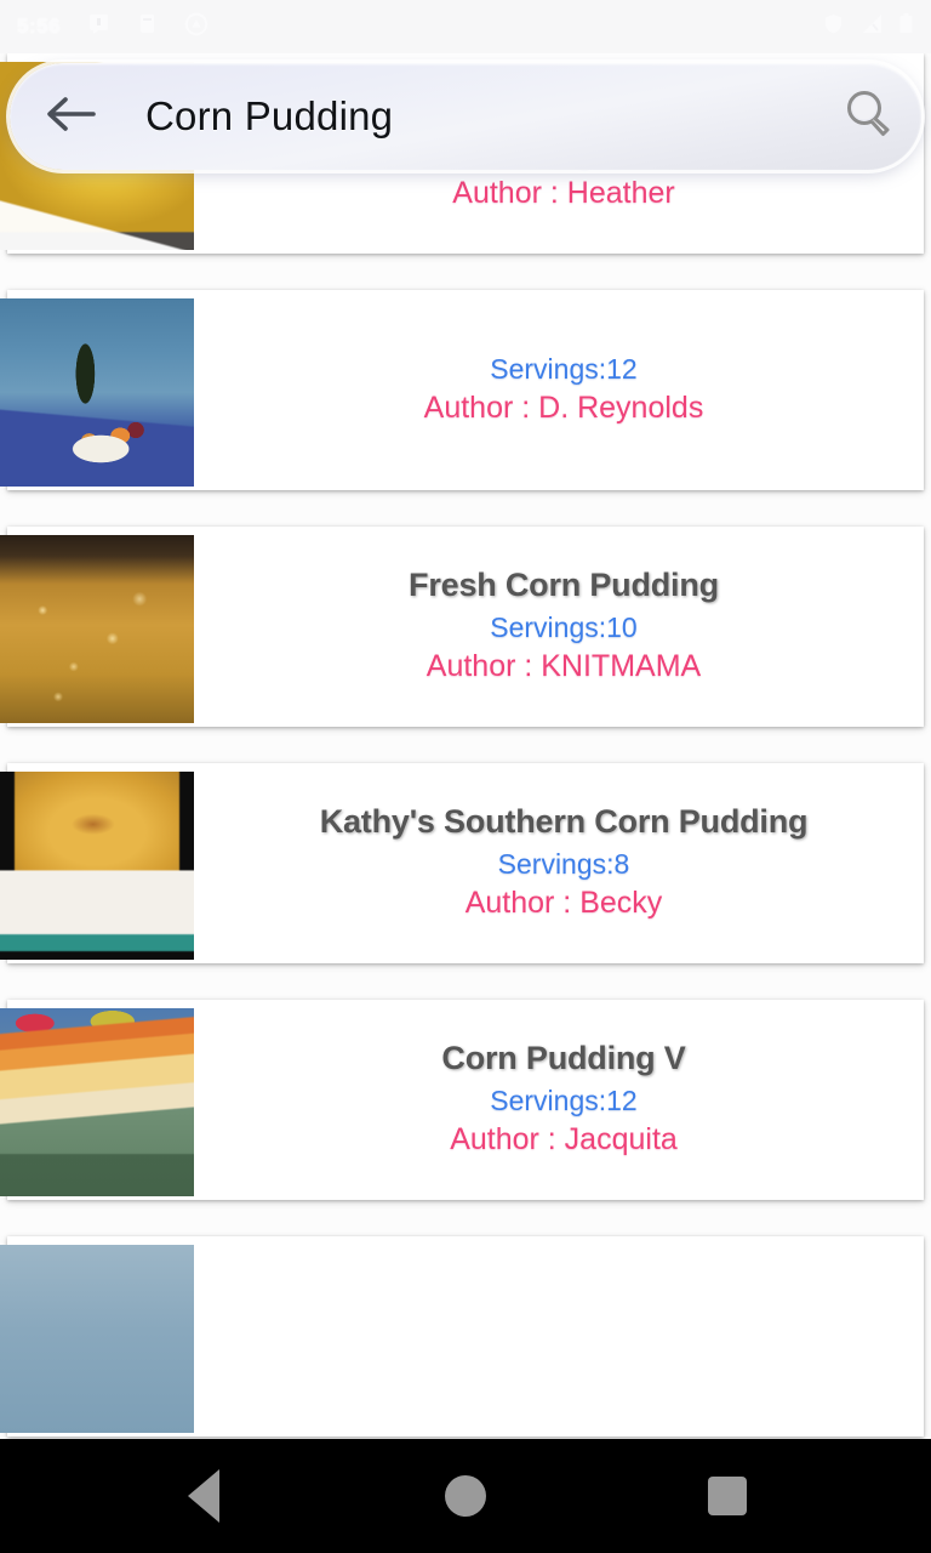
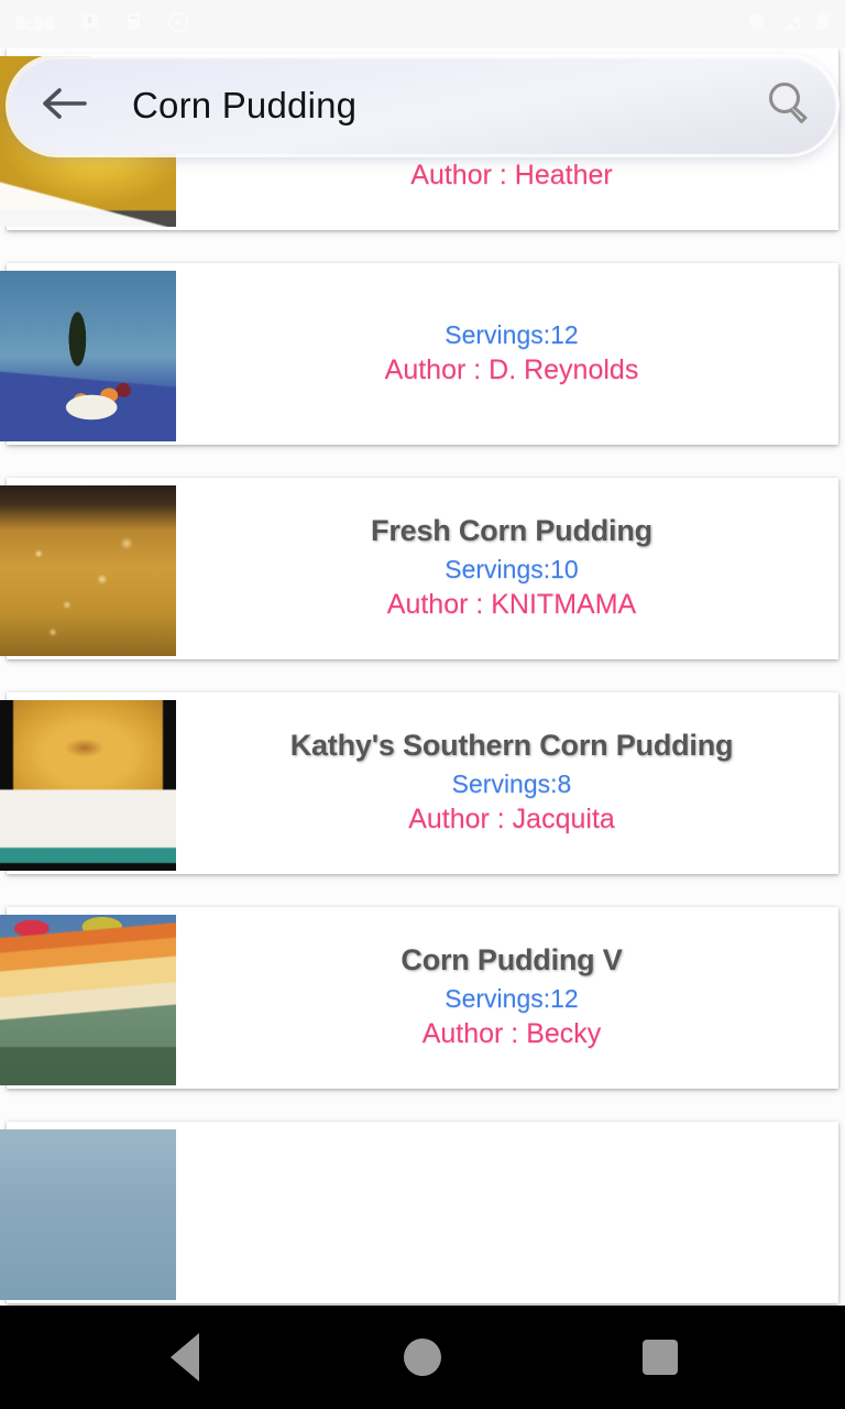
  Author : Heather
  Servings:12
  Author : D. Reynolds
  Fresh Corn Pudding
  Servings:10
  Author : KNITMAMA
  Kathy's Southern Corn Pudding
  Servings:8
- Author : Becky
+ Author : Jacquita
  Corn Pudding V
  Servings:12
- Author : Jacquita
+ Author : Becky
  Corn Pudding
